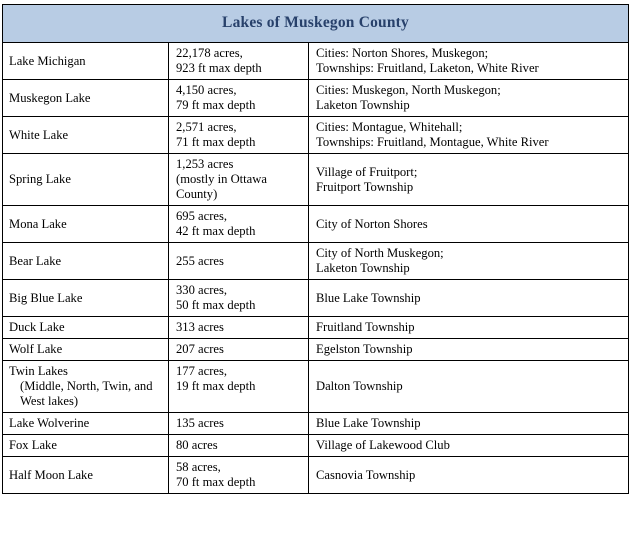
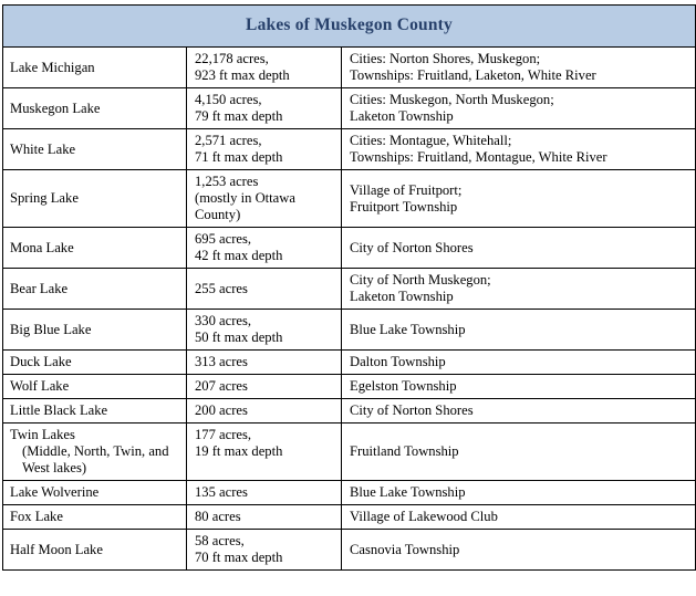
  Lakes of Muskegon County
  Lake Michigan	22,178 acres,923 ft max depth	Cities: Norton Shores, Muskegon;Townships: Fruitland, Laketon, White River
  Muskegon Lake	4,150 acres,79 ft max depth	Cities: Muskegon, North Muskegon;Laketon Township
  White Lake	2,571 acres,71 ft max depth	Cities: Montague, Whitehall;Townships: Fruitland, Montague, White River
  Spring Lake	1,253 acres(mostly in OttawaCounty)	Village of Fruitport;Fruitport Township
  Mona Lake	695 acres,42 ft max depth	City of Norton Shores
  Bear Lake	255 acres	City of North Muskegon;Laketon Township
  Big Blue Lake	330 acres,50 ft max depth	Blue Lake Township
- Duck Lake	313 acres	Fruitland Township
+ Duck Lake	313 acres	Dalton Township
  Wolf Lake	207 acres	Egelston Township
+ Little Black Lake	200 acres	City of Norton Shores
- Twin Lakes(Middle, North, Twin, andWest lakes)	177 acres,19 ft max depth	Dalton Township
+ Twin Lakes(Middle, North, Twin, andWest lakes)	177 acres,19 ft max depth	Fruitland Township
  Lake Wolverine	135 acres	Blue Lake Township
  Fox Lake	80 acres	Village of Lakewood Club
  Half Moon Lake	58 acres,70 ft max depth	Casnovia Township
